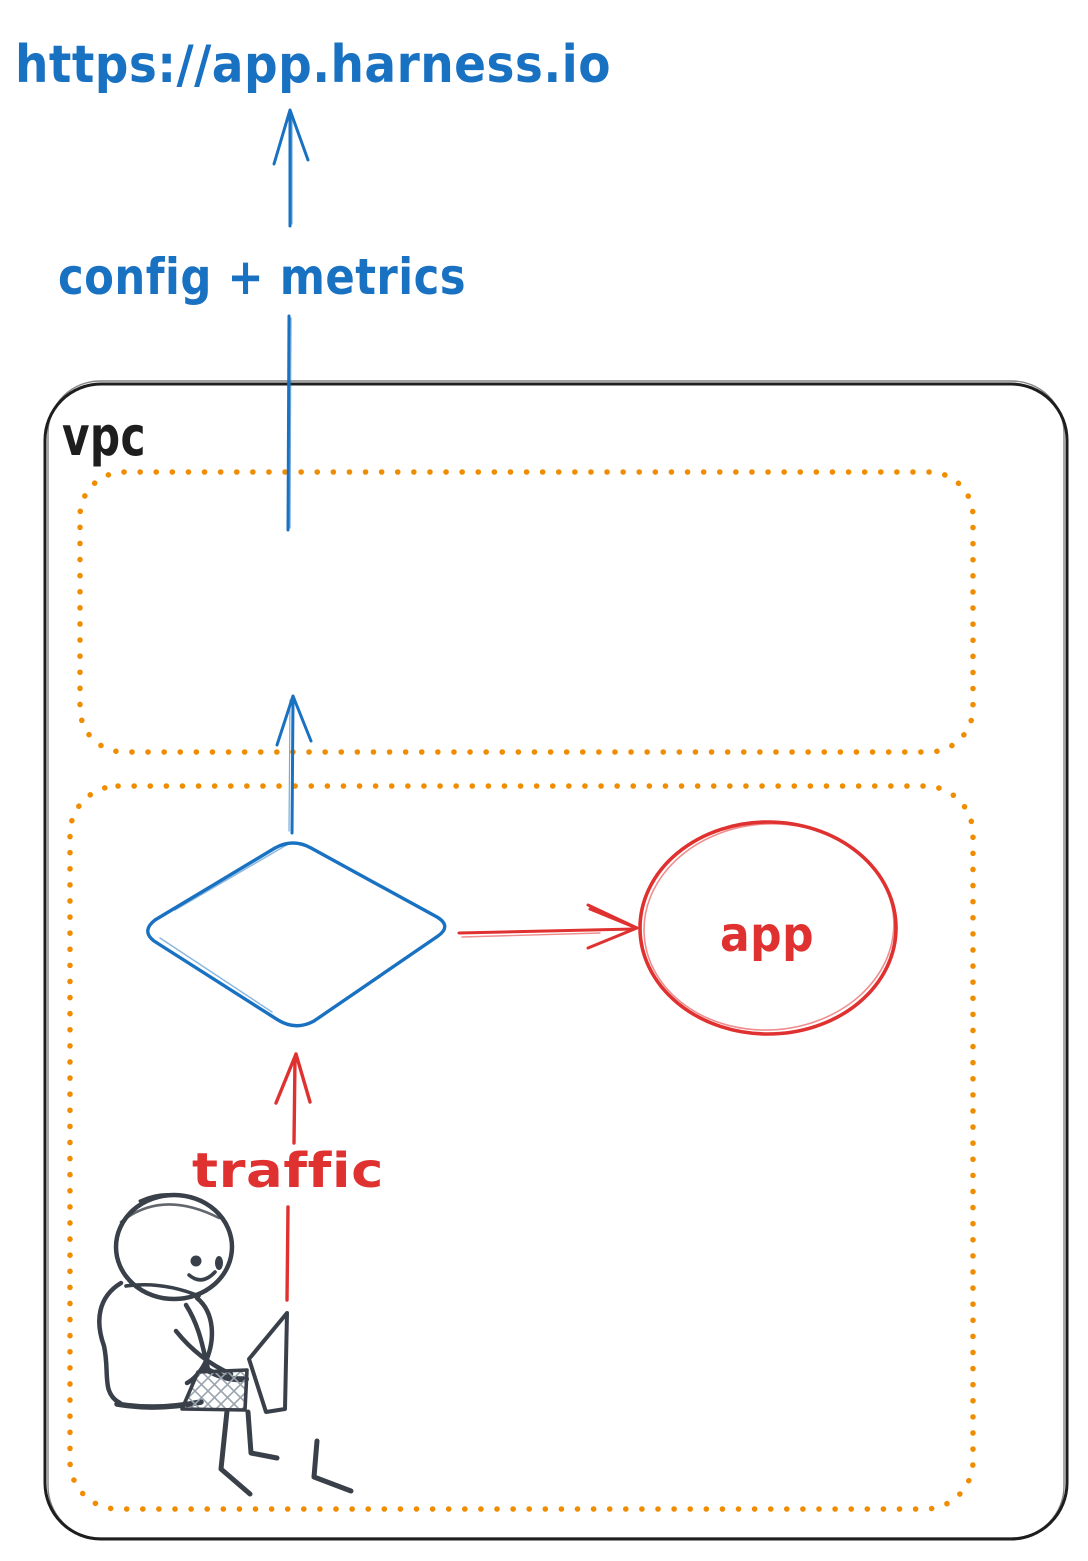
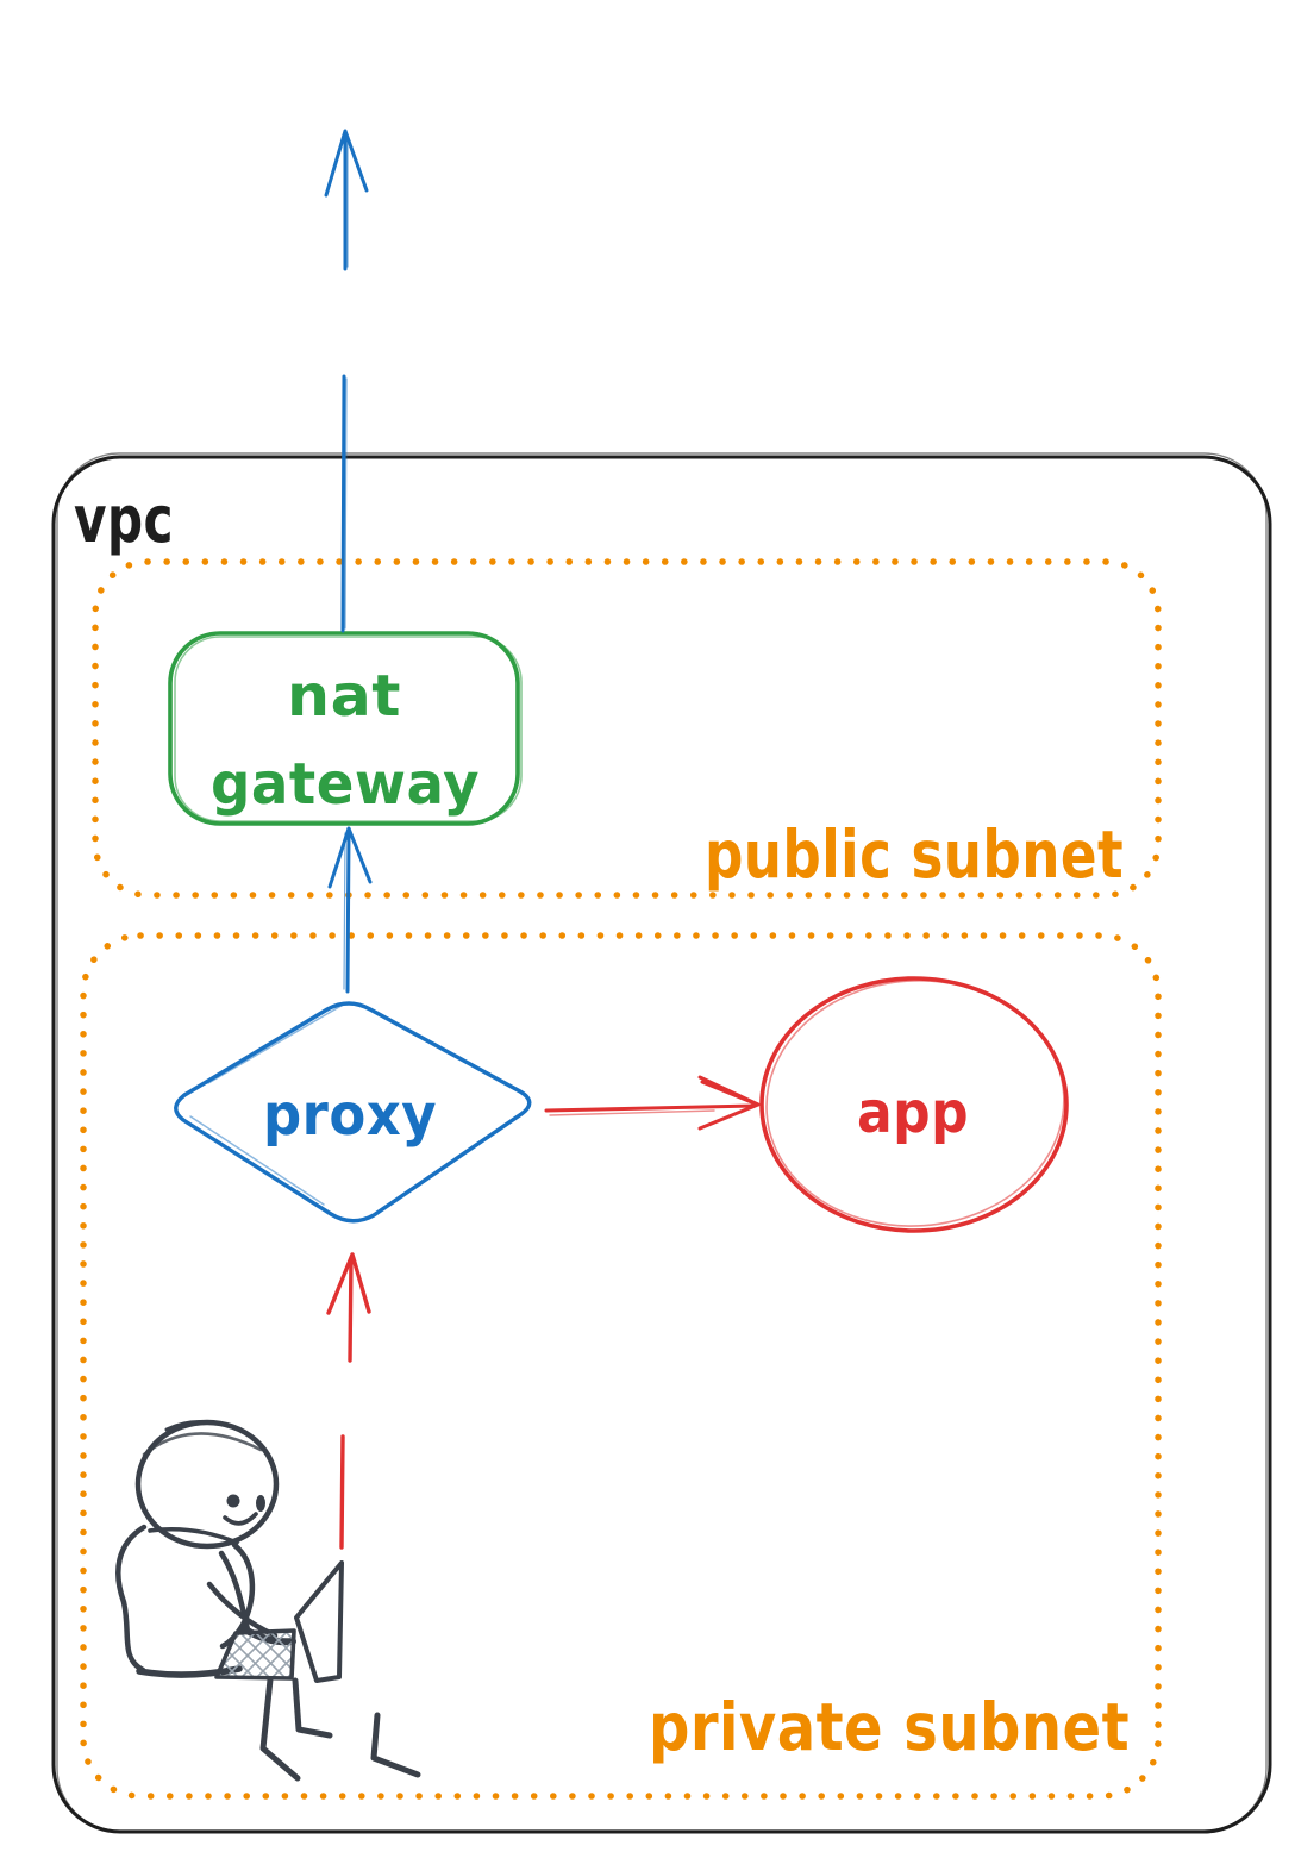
  vpc
+ public subnet
+ private subnet
+ nat
+ gateway
+ proxy
  app
- config + metrics
- https://app.harness.io
- traffic
